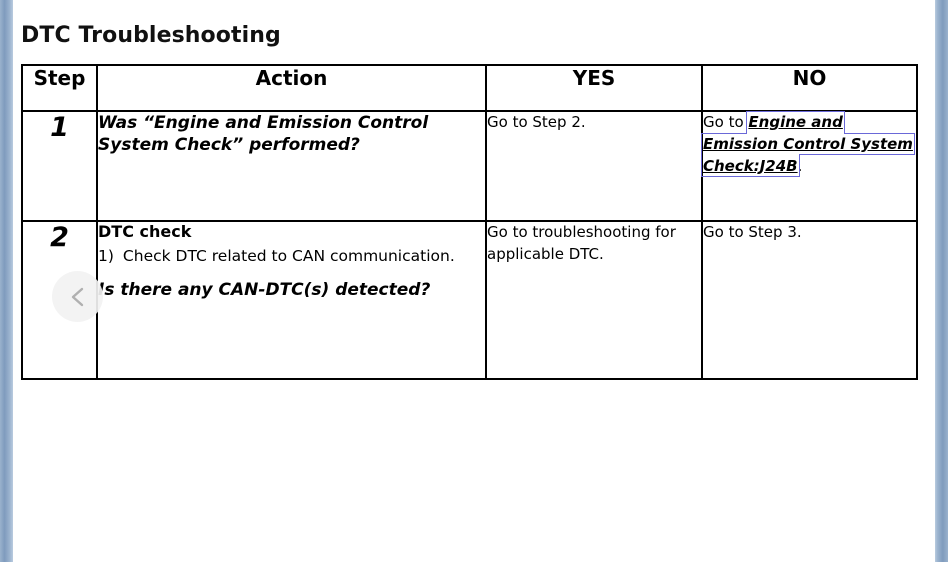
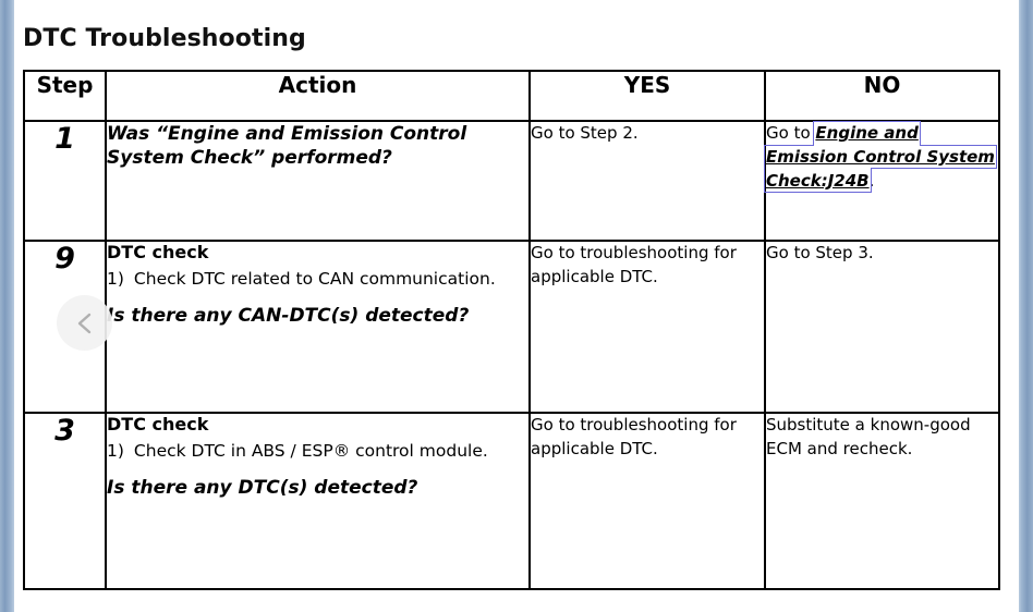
  DTC Troubleshooting
  Step	Action	YES	NO
  1	Was “Engine and Emission Control System Check” performed?	Go to Step 2.	Go to Engine and Emission Control System Check:J24B.
- 2	DTC check 1) Check DTC related to CAN communication. s there any CAN-DTC(s) detected?	Go to troubleshooting for applicable DTC.	Go to Step 3.
+ 9	DTC check 1) Check DTC related to CAN communication. s there any CAN-DTC(s) detected?	Go to troubleshooting for applicable DTC.	Go to Step 3.
+ 3	DTC check 1) Check DTC in ABS / ESP® control module. Is there any DTC(s) detected?	Go to troubleshooting for applicable DTC.	Substitute a known-good ECM and recheck.
